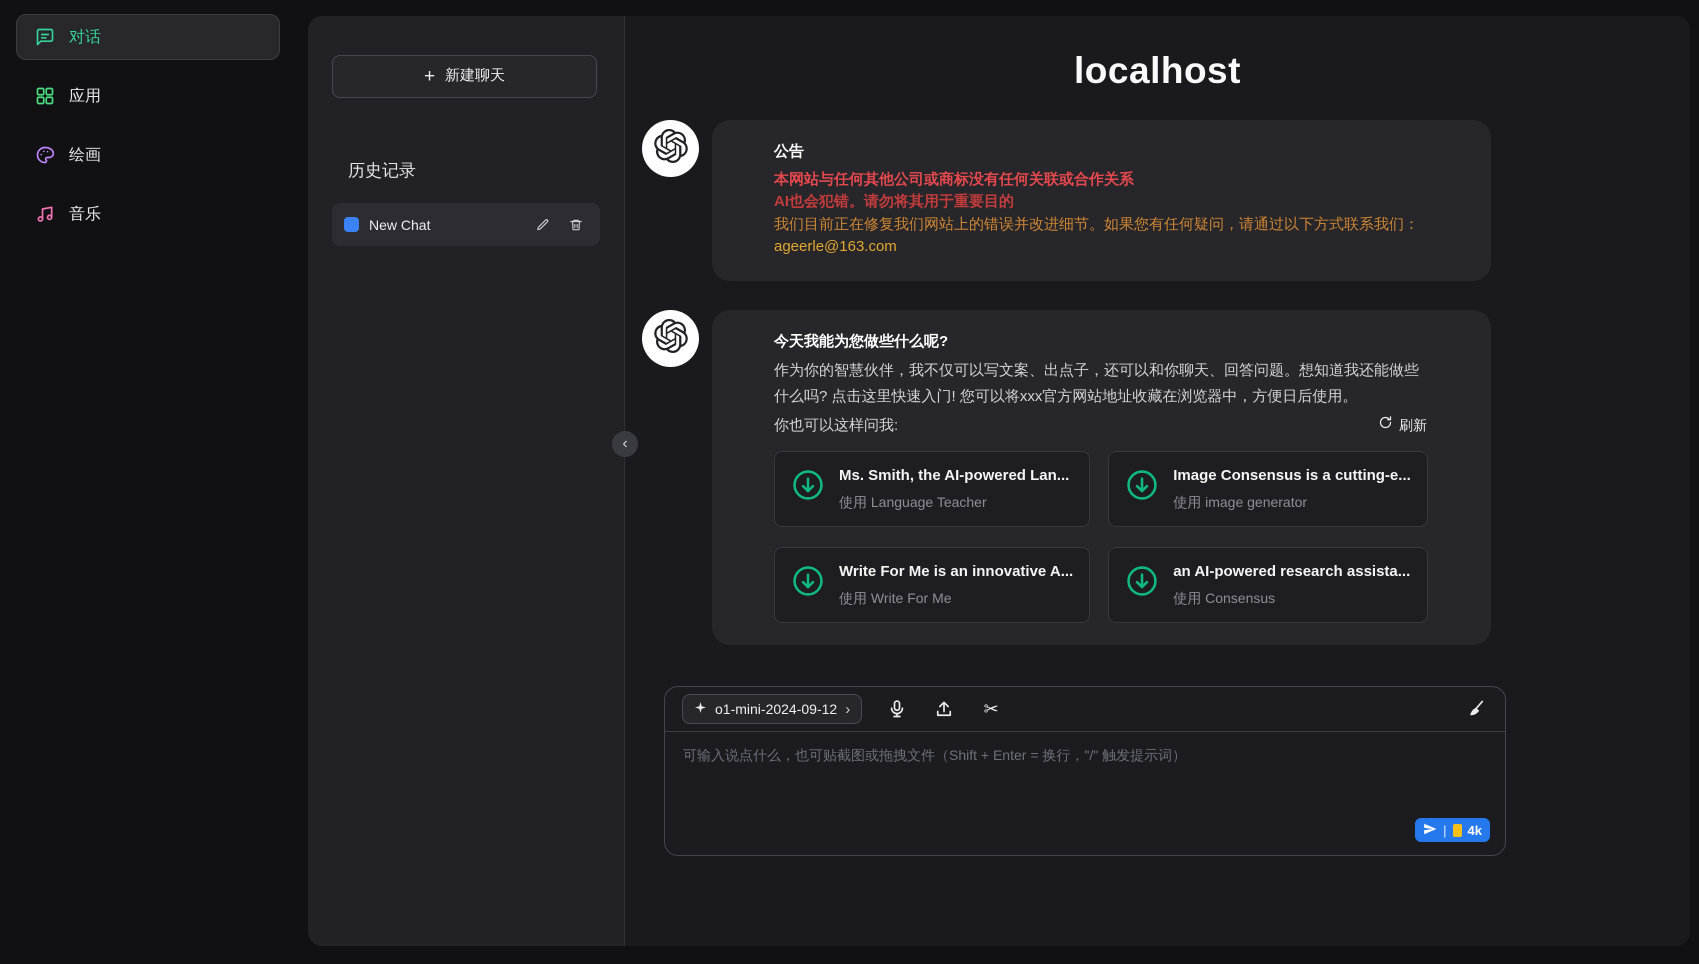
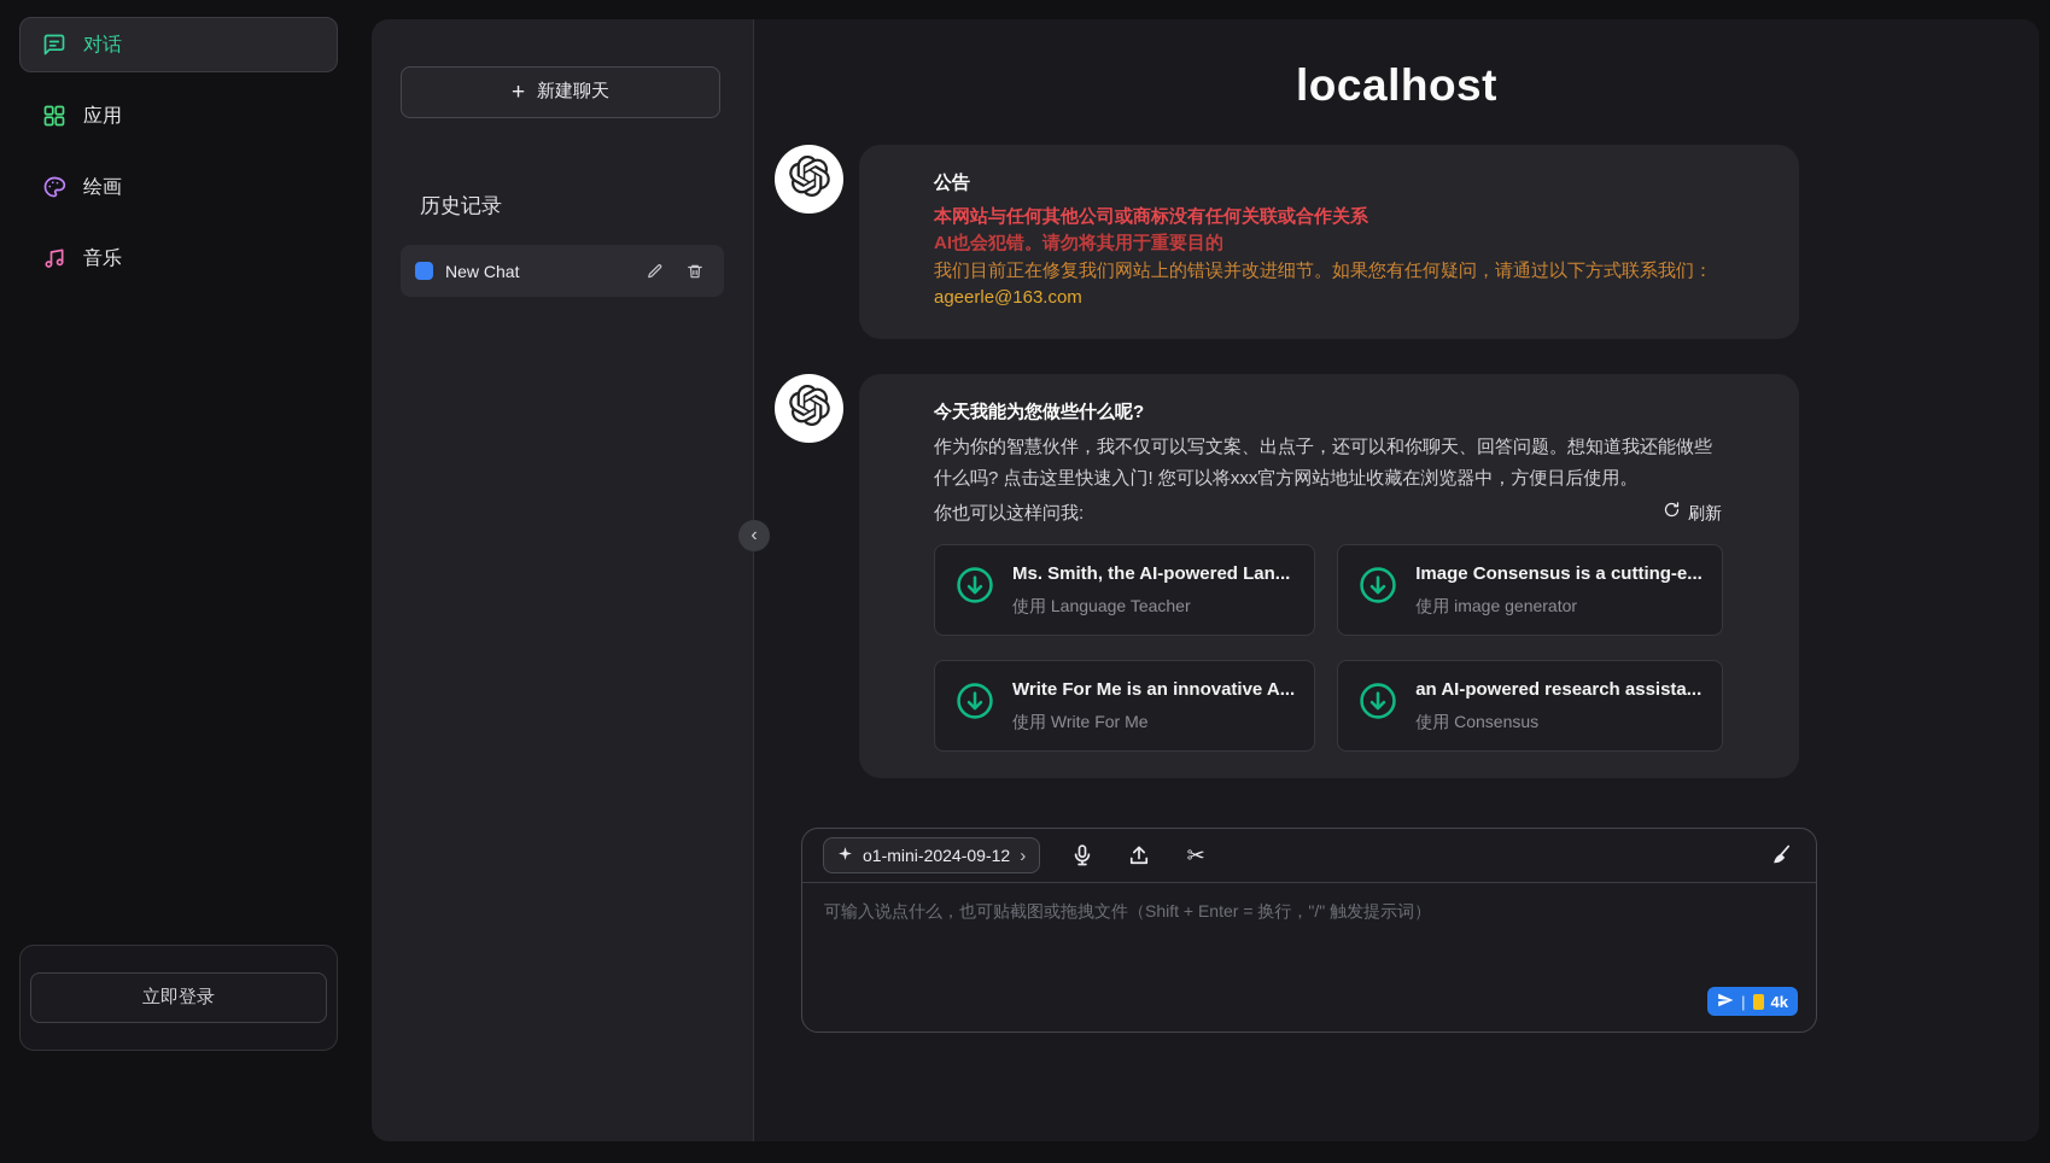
  对话
  应用
  绘画
  音乐
+ 立即登录
  +
  新建聊天
  历史记录
  New Chat
  ‹
  localhost
  公告
  本网站与任何其他公司或商标没有任何关联或合作关系
  AI也会犯错。请勿将其用于重要目的
  我们目前正在修复我们网站上的错误并改进细节。如果您有任何疑问，请通过以下方式联系我们：
  ageerle@163.com
  今天我能为您做些什么呢?
  作为你的智慧伙伴，我不仅可以写文案、出点子，还可以和你聊天、回答问题。想知道我还能做些什么吗? 点击这里快速入门! 您可以将xxx官方网站地址收藏在浏览器中，方便日后使用。
  你也可以这样问我:
  刷新
  Ms. Smith, the AI-powered Lan...
  使用 Language Teacher
  Image Consensus is a cutting-e...
  使用 image generator
  Write For Me is an innovative A...
  使用 Write For Me
  an AI-powered research assista...
  使用 Consensus
  o1-mini-2024-09-12
  ›
  ✂
  可输入说点什么，也可贴截图或拖拽文件（Shift + Enter = 换行，"/" 触发提示词）
  |
  4k
